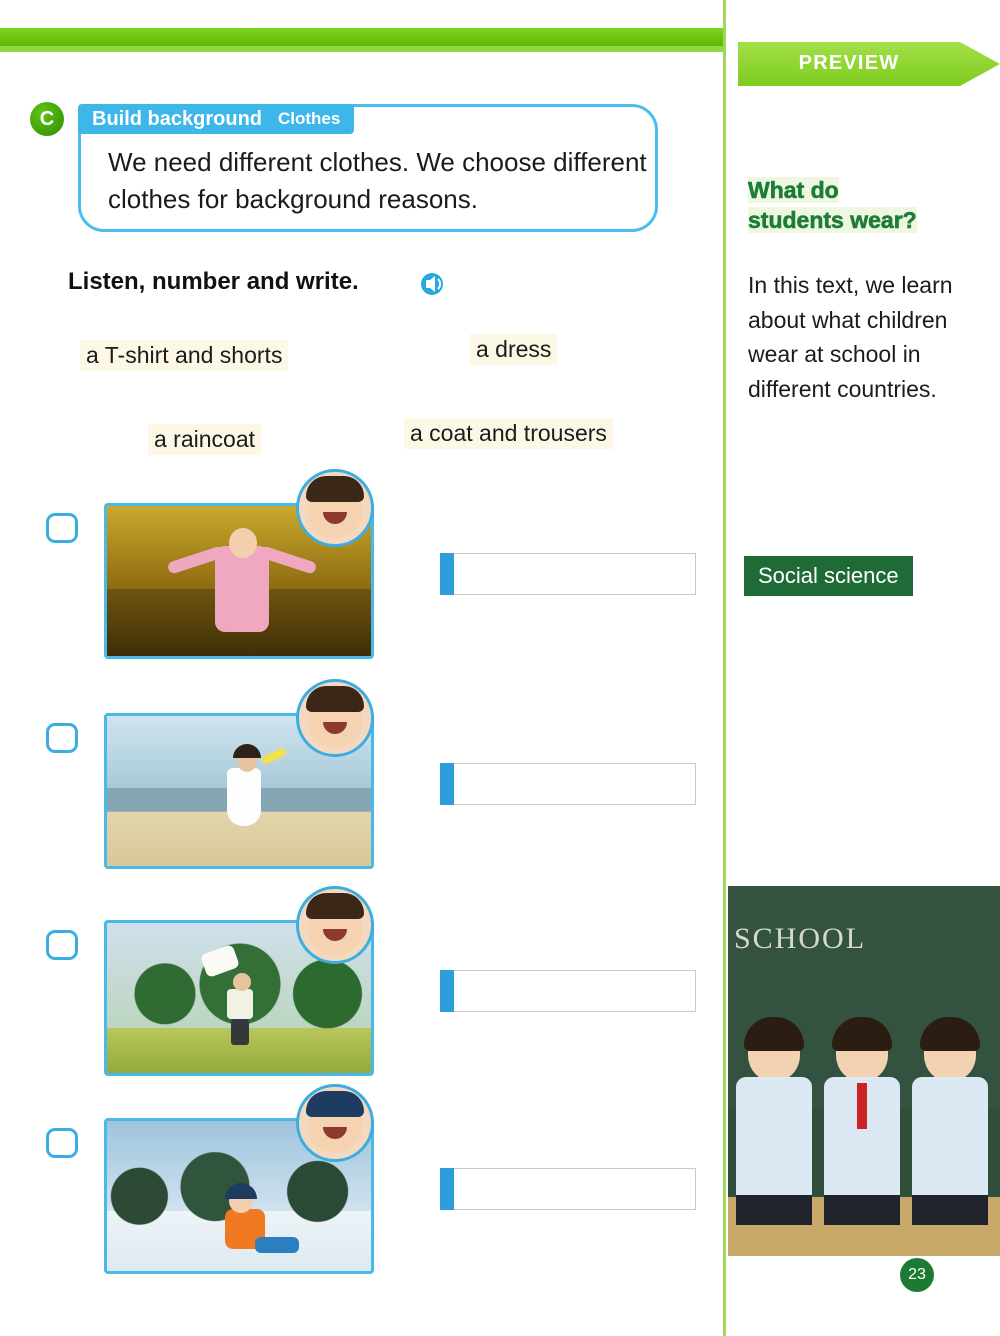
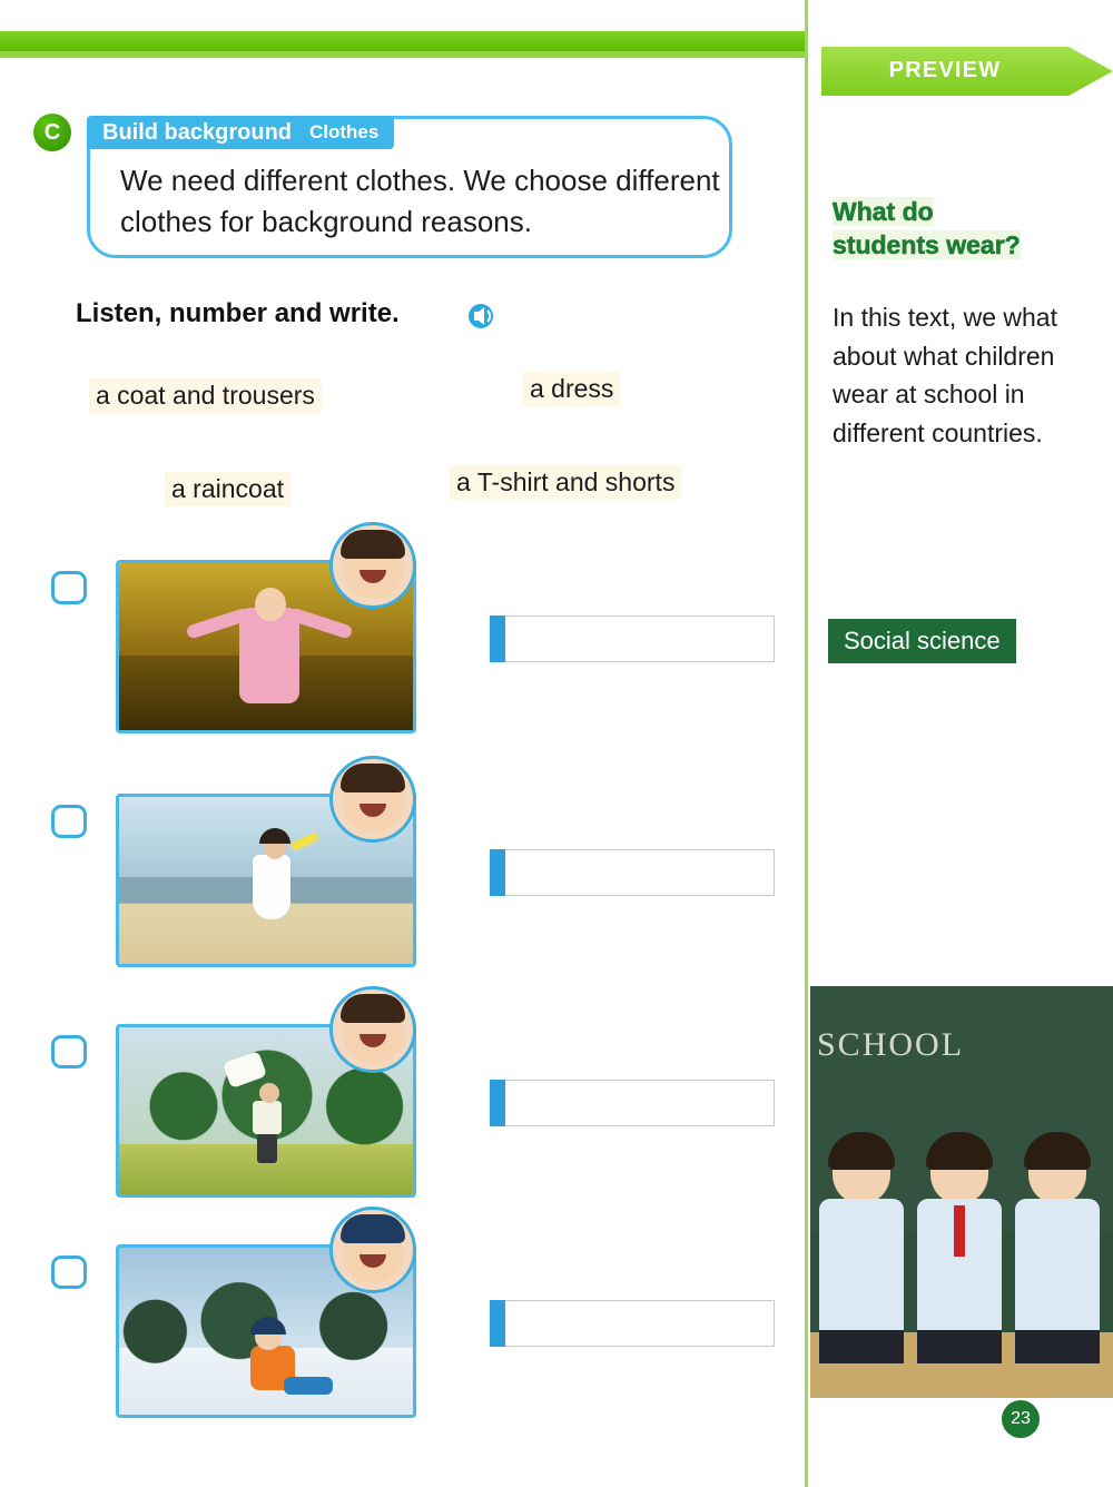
  PREVIEW
  C
  Build background
  Clothes
  We need different clothes. We choose different clothes for background reasons.
  Listen, number and write.
- a T-shirt and shorts
+ a coat and trousers
  a dress
  a raincoat
- a coat and trousers
+ a T-shirt and shorts
  What do
  students wear?
- In this text, we learn about what children wear at school in different countries.
+ In this text, we what about what children wear at school in different countries.
  Social science
  SCHOOL
  23
